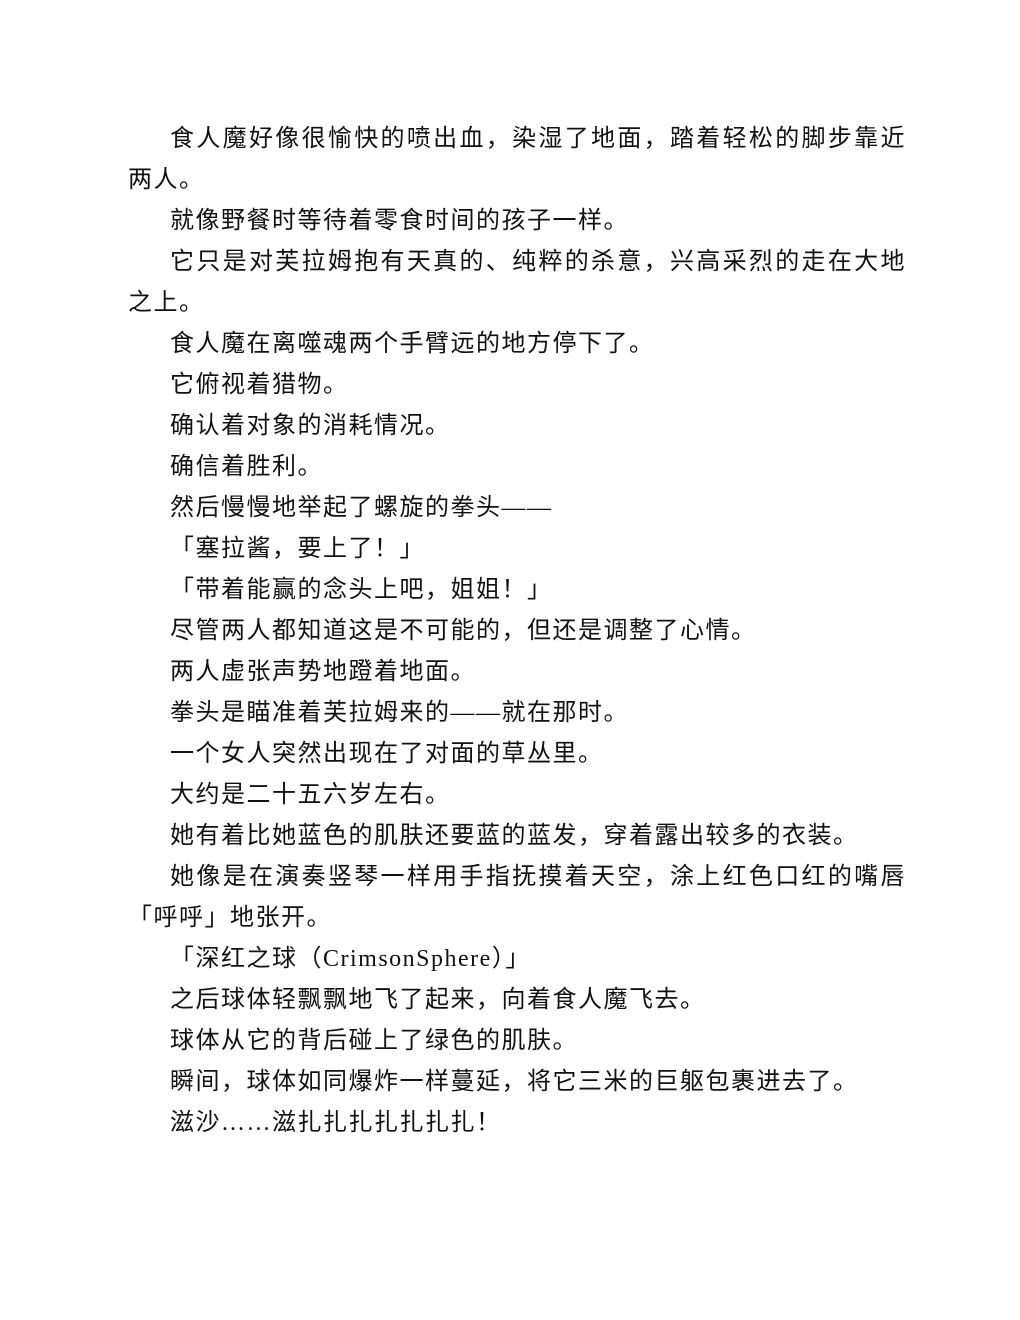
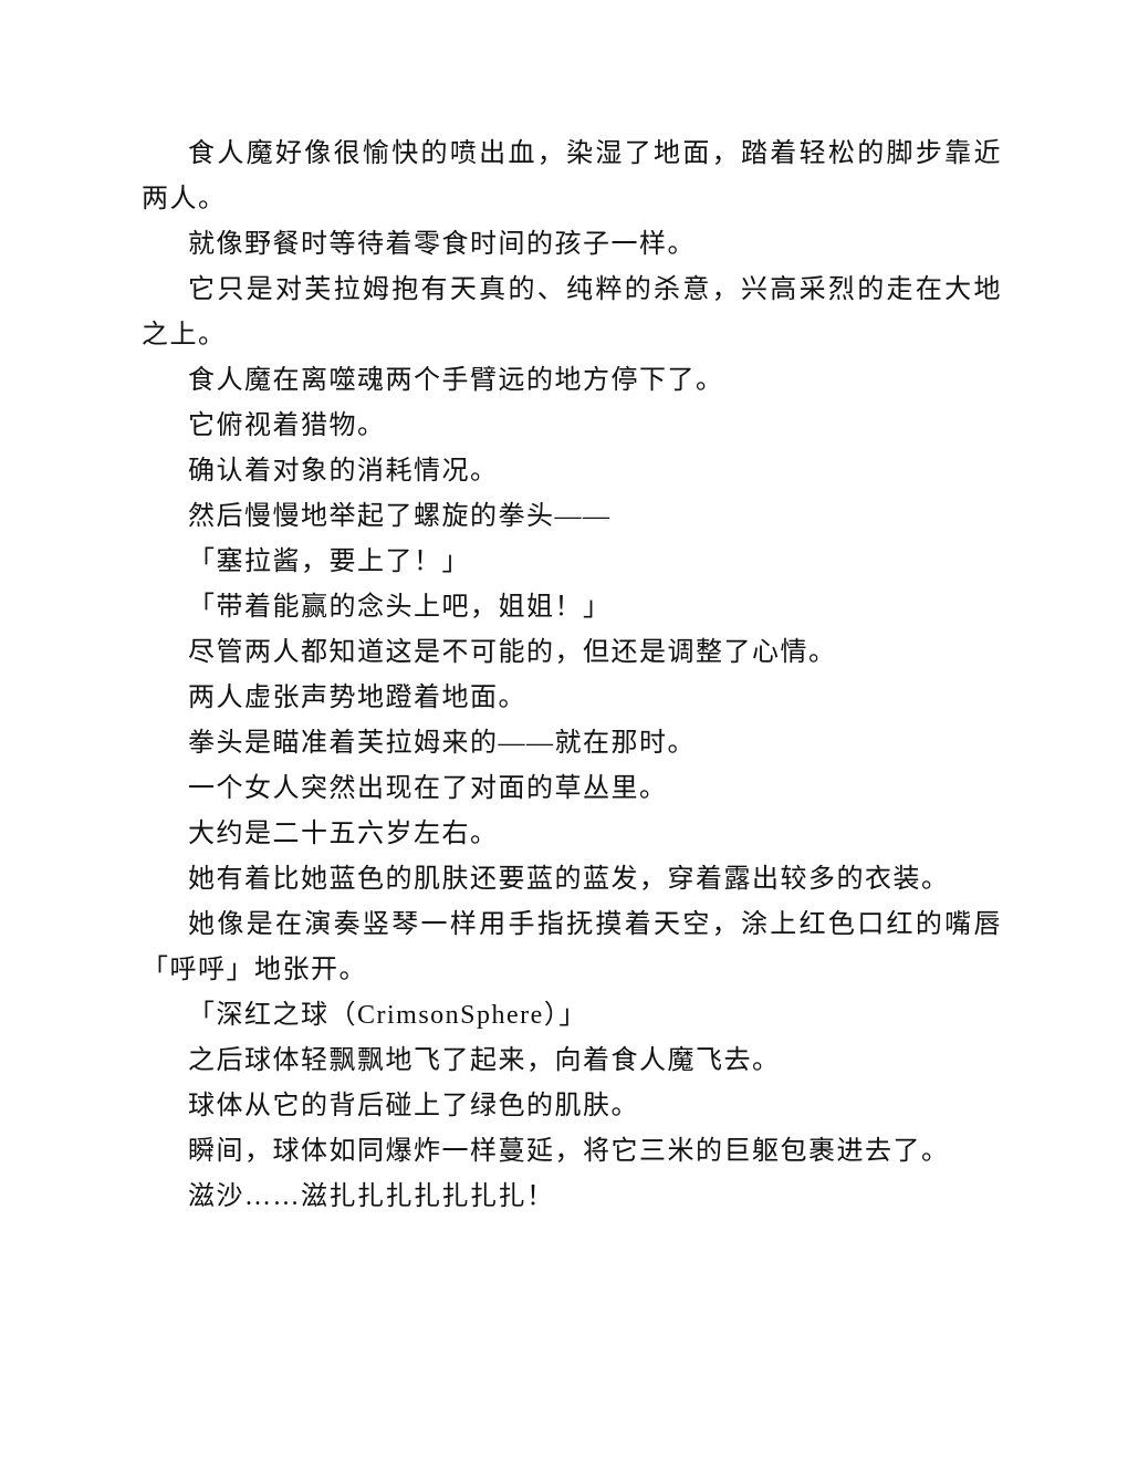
  食人魔好像很愉快的喷出血，染湿了地面，踏着轻松的脚步靠近两人。
  就像野餐时等待着零食时间的孩子一样。
  它只是对芙拉姆抱有天真的、纯粹的杀意，兴高采烈的走在大地之上。
  食人魔在离噬魂两个手臂远的地方停下了。
  它俯视着猎物。
  确认着对象的消耗情况。
- 确信着胜利。
  然后慢慢地举起了螺旋的拳头——
  「塞拉酱，要上了！」
  「带着能赢的念头上吧，姐姐！」
  尽管两人都知道这是不可能的，但还是调整了心情。
  两人虚张声势地蹬着地面。
  拳头是瞄准着芙拉姆来的——就在那时。
  一个女人突然出现在了对面的草丛里。
  大约是二十五六岁左右。
  她有着比她蓝色的肌肤还要蓝的蓝发，穿着露出较多的衣装。
  她像是在演奏竖琴一样用手指抚摸着天空，涂上红色口红的嘴唇「呼呼」地张开。
  「深红之球（CrimsonSphere）」
  之后球体轻飘飘地飞了起来，向着食人魔飞去。
  球体从它的背后碰上了绿色的肌肤。
  瞬间，球体如同爆炸一样蔓延，将它三米的巨躯包裹进去了。
  滋沙……滋扎扎扎扎扎扎扎！
